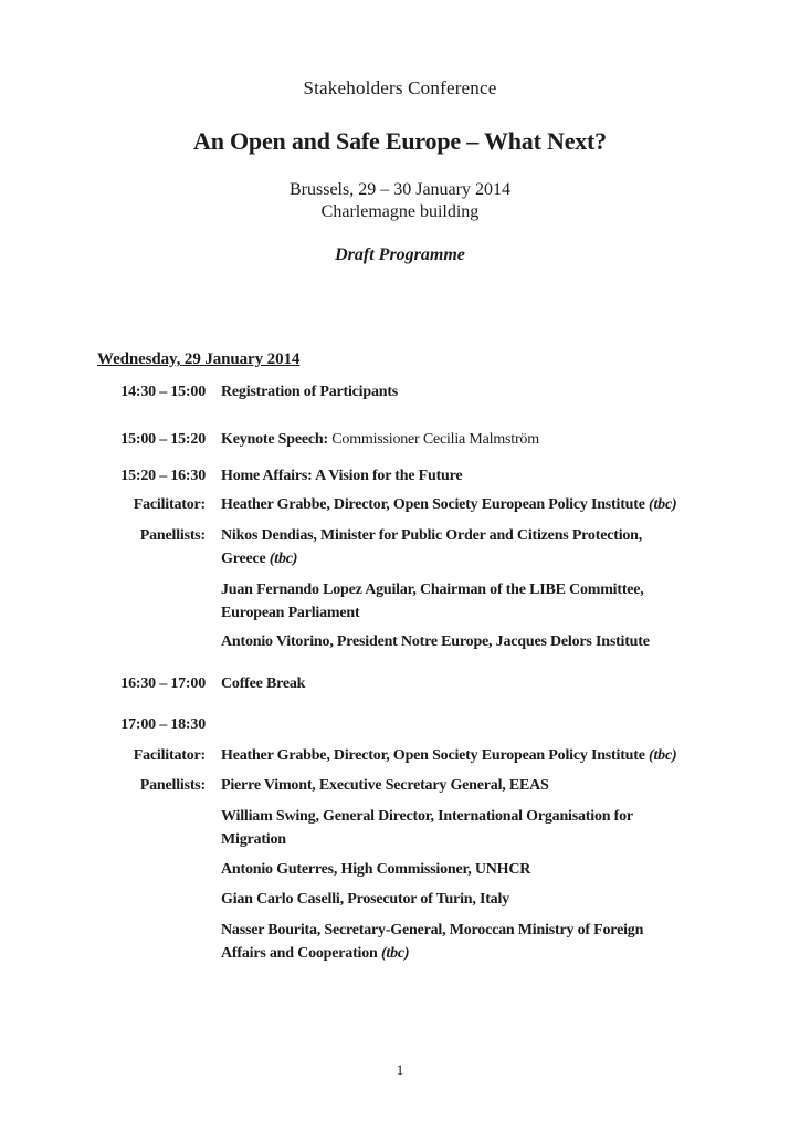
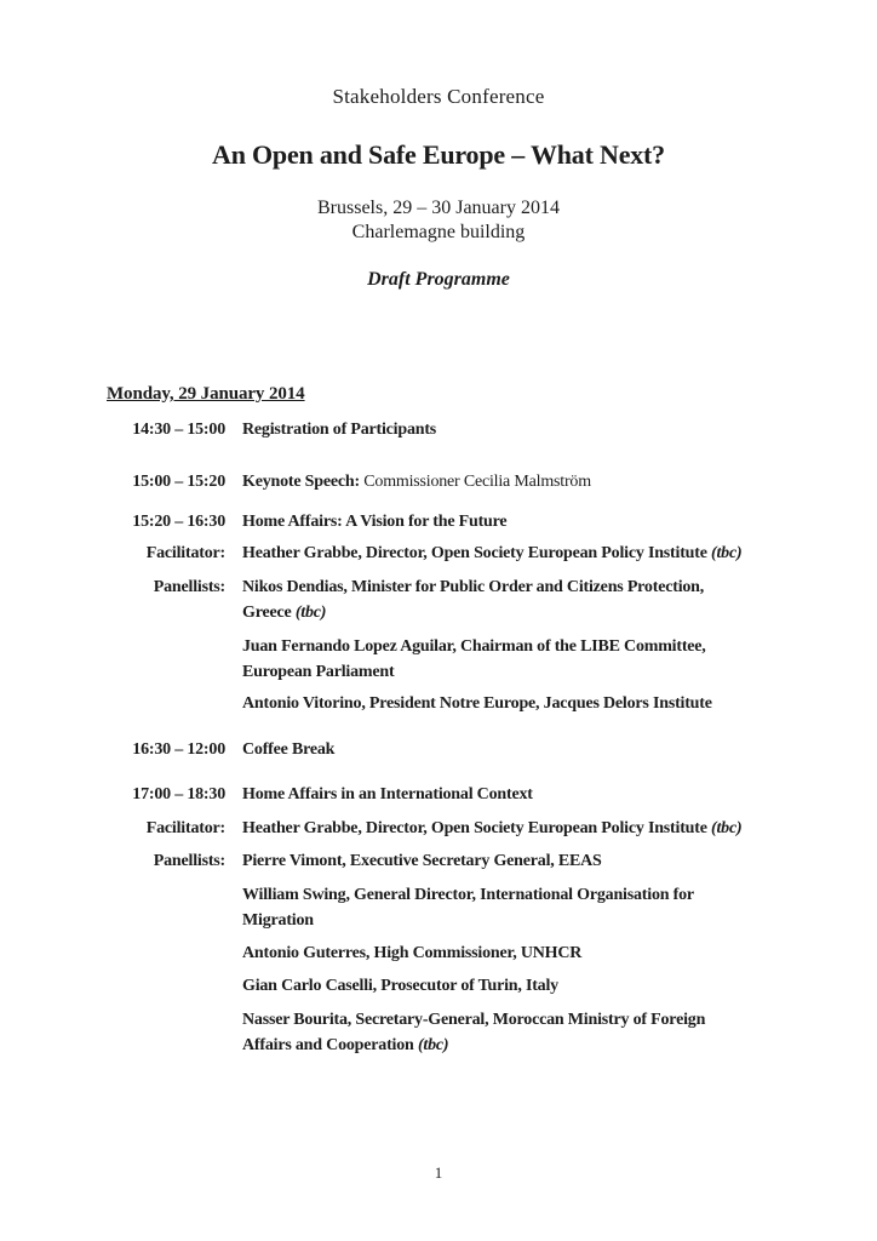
  Stakeholders Conference
  An Open and Safe Europe – What Next?
  Brussels, 29 – 30 January 2014
  Charlemagne building
  Draft Programme
- Wednesday, 29 January 2014
+ Monday, 29 January 2014
  14:30 – 15:00
  Registration of Participants
  15:00 – 15:20
  Keynote Speech: Commissioner Cecilia Malmström
  15:20 – 16:30
  Home Affairs: A Vision for the Future
  Facilitator:
  Heather Grabbe, Director, Open Society European Policy Institute (tbc)
  Panellists:
  Nikos Dendias, Minister for Public Order and Citizens Protection,
  Greece (tbc)
  Juan Fernando Lopez Aguilar, Chairman of the LIBE Committee,
  European Parliament
  Antonio Vitorino, President Notre Europe, Jacques Delors Institute
- 16:30 – 17:00
+ 16:30 – 12:00
  Coffee Break
  17:00 – 18:30
+ Home Affairs in an International Context
  Facilitator:
  Heather Grabbe, Director, Open Society European Policy Institute (tbc)
  Panellists:
  Pierre Vimont, Executive Secretary General, EEAS
  William Swing, General Director, International Organisation for
  Migration
  Antonio Guterres, High Commissioner, UNHCR
  Gian Carlo Caselli, Prosecutor of Turin, Italy
  Nasser Bourita, Secretary-General, Moroccan Ministry of Foreign
  Affairs and Cooperation (tbc)
  1
